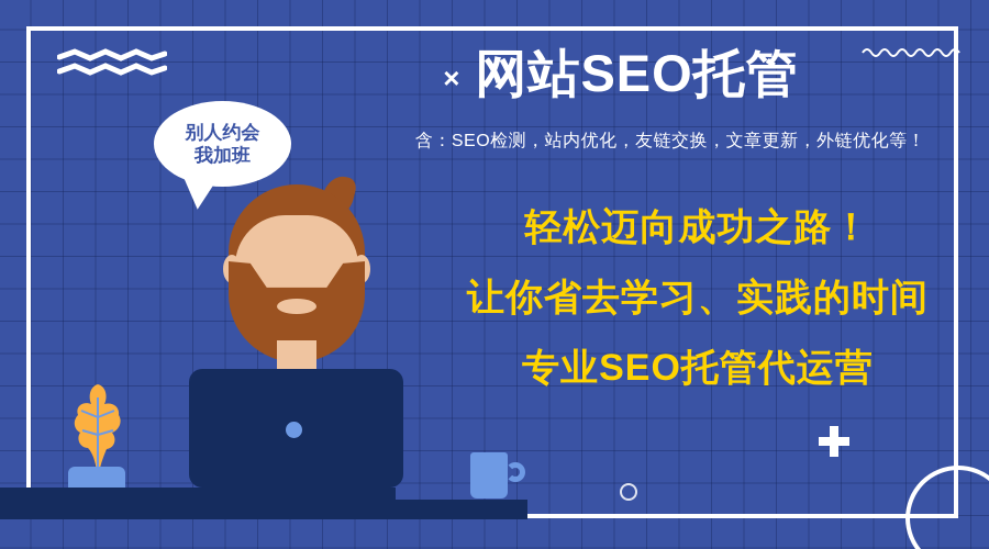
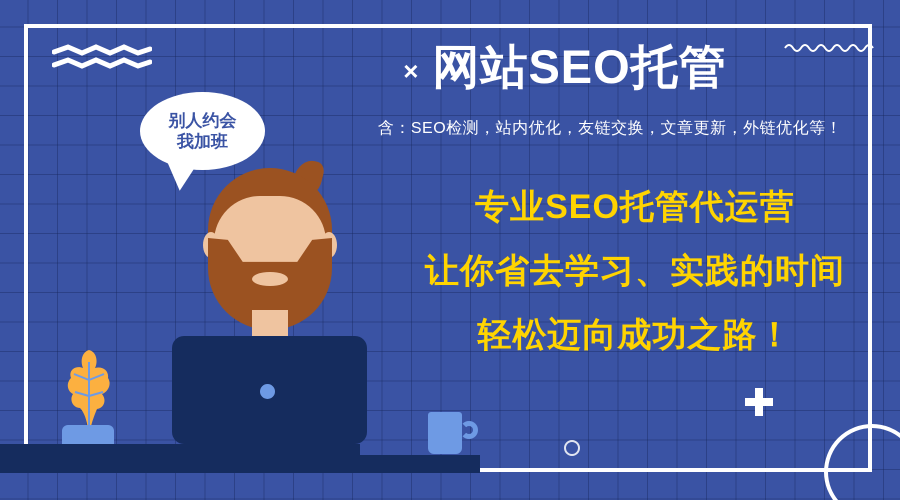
  ×
  网站SEO托管
  含：SEO检测，站内优化，友链交换，文章更新，外链优化等！
- 轻松迈向成功之路！
+ 专业SEO托管代运营
  让你省去学习、实践的时间
- 专业SEO托管代运营
+ 轻松迈向成功之路！
  别人约会
  我加班
